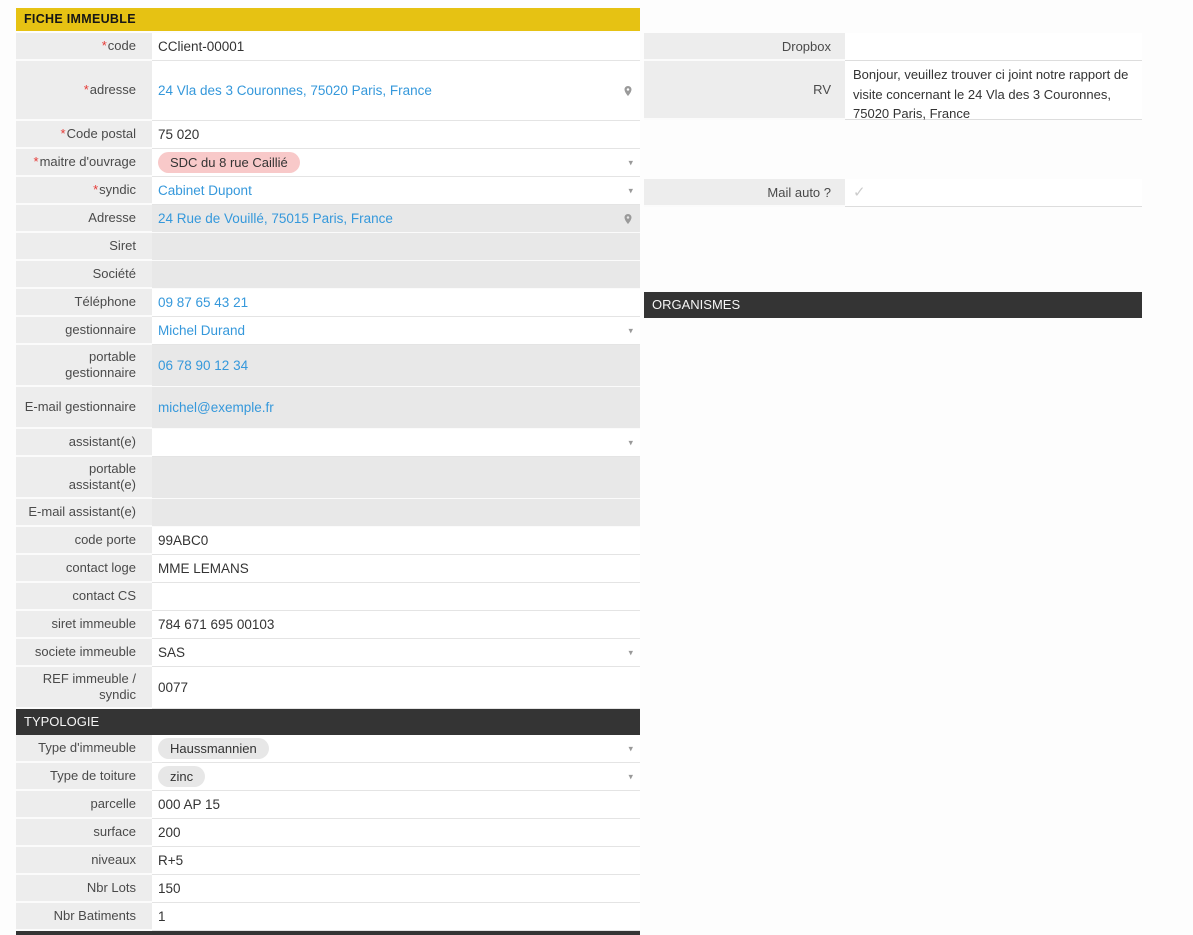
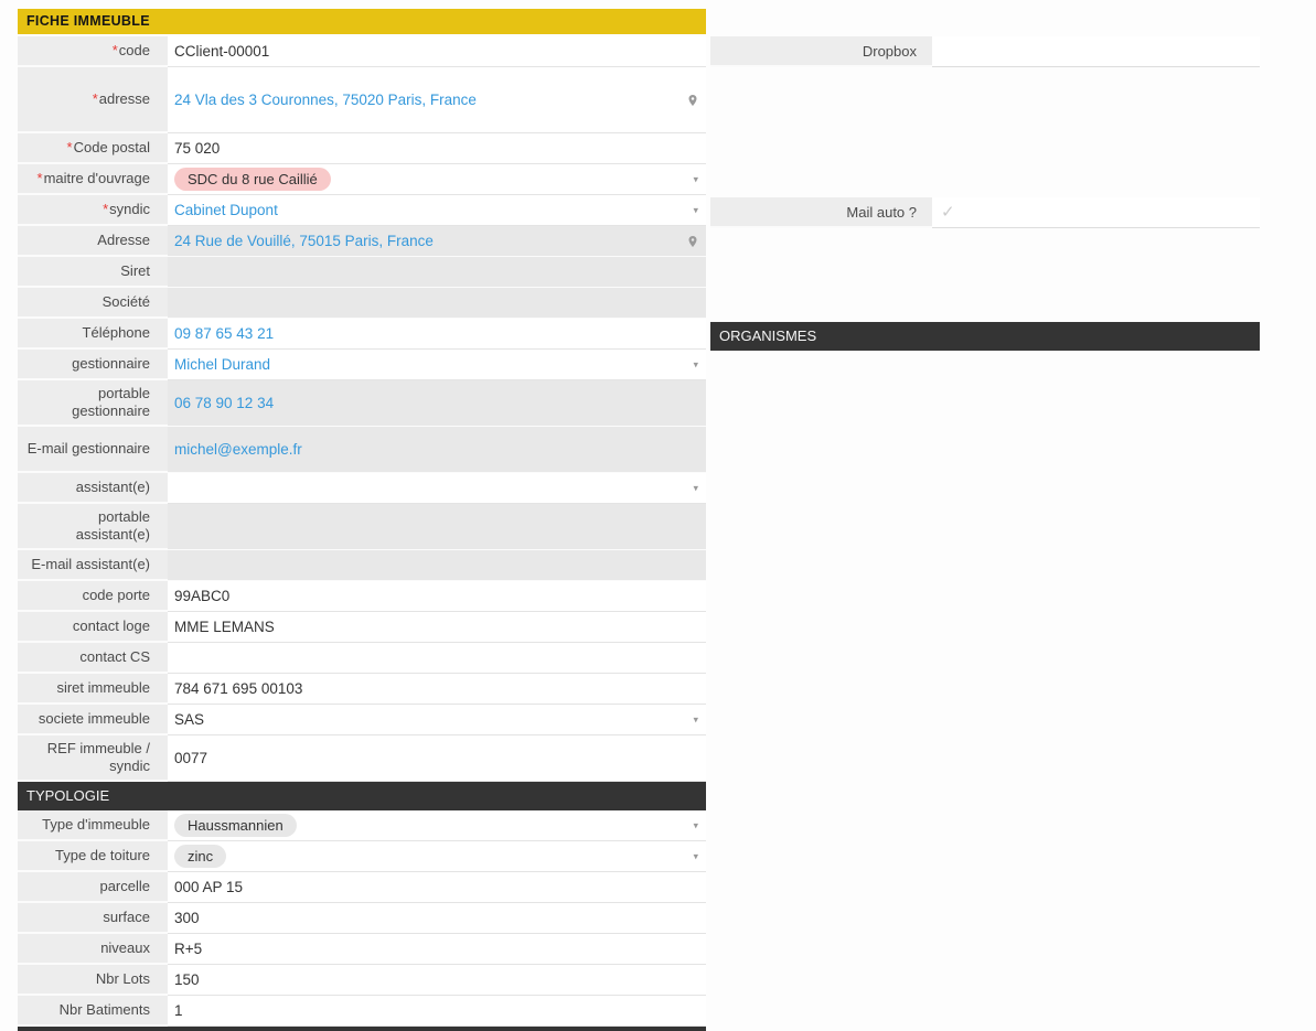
  FICHE IMMEUBLE
  *
  code
  CClient-00001
  *
  adresse
  24 Vla des 3 Couronnes, 75020 Paris, France
  *
  Code postal
  75 020
  *
  maitre d'ouvrage
  SDC du 8 rue Caillié
  ▾
  *
  syndic
  Cabinet Dupont
  ▾
  Adresse
  24 Rue de Vouillé, 75015 Paris, France
  Siret
  Société
  Téléphone
  09 87 65 43 21
  gestionnaire
  Michel Durand
  ▾
  portable gestionnaire
  06 78 90 12 34
  E-mail gestionnaire
  michel@exemple.fr
  assistant(e)
  ▾
  portable assistant(e)
  E-mail assistant(e)
  code porte
  99ABC0
  contact loge
  MME LEMANS
  contact CS
  siret immeuble
  784 671 695 00103
  societe immeuble
  SAS
  ▾
  REF immeuble / syndic
  0077
  TYPOLOGIE
  Type d'immeuble
  Haussmannien
  ▾
  Type de toiture
  zinc
  ▾
  parcelle
  000 AP 15
  surface
- 200
+ 300
  niveaux
  R+5
  Nbr Lots
  150
  Nbr Batiments
  1
  Dropbox
- RV
- Bonjour, veuillez trouver ci joint notre rapport de visite concernant le 24 Vla des 3 Couronnes, 75020 Paris, France
  Mail auto ?
  ✓
  ORGANISMES
